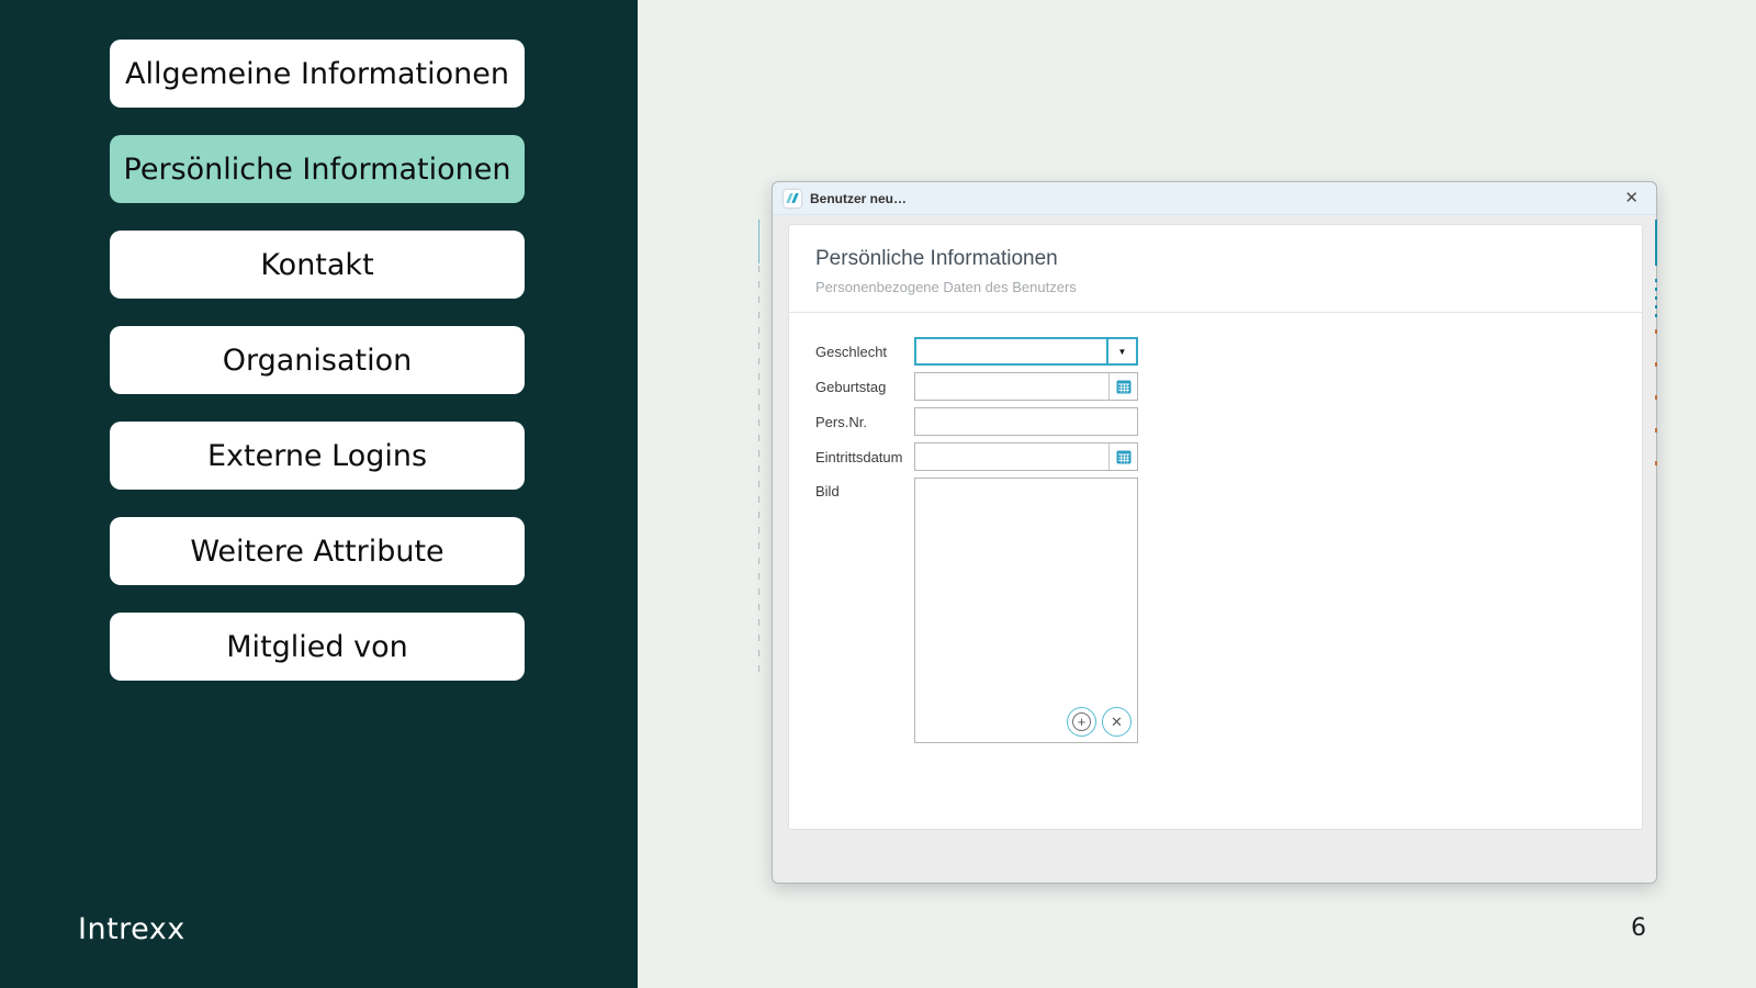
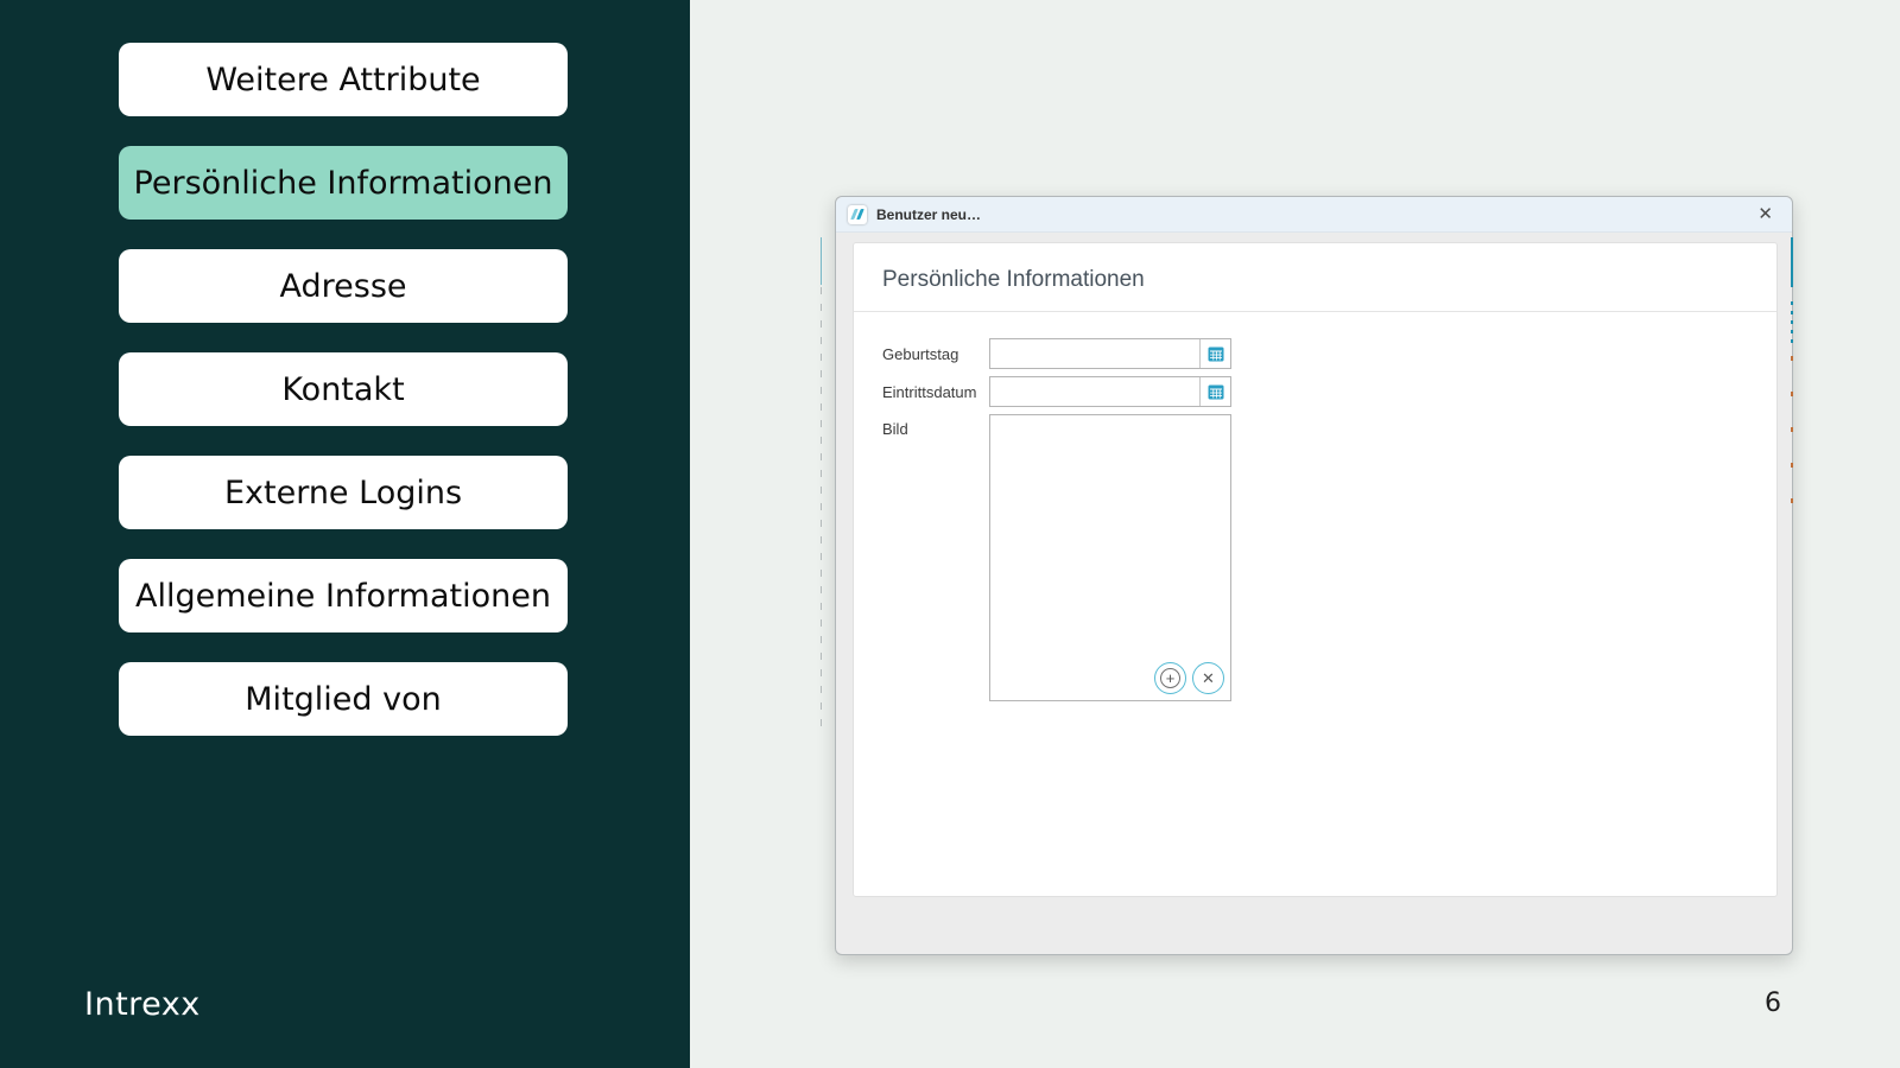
- Allgemeine Informationen
+ Weitere Attribute
  Persönliche Informationen
+ Adresse
  Kontakt
- Organisation
  Externe Logins
- Weitere Attribute
+ Allgemeine Informationen
  Mitglied von
  Intrexx
  Benutzer neu…
  ✕
  Persönliche Informationen
- Personenbezogene Daten des Benutzers
- Geschlecht
- ▼
  Geburtstag
- Pers.Nr.
  Eintrittsdatum
  Bild
  +
  ✕
  6
